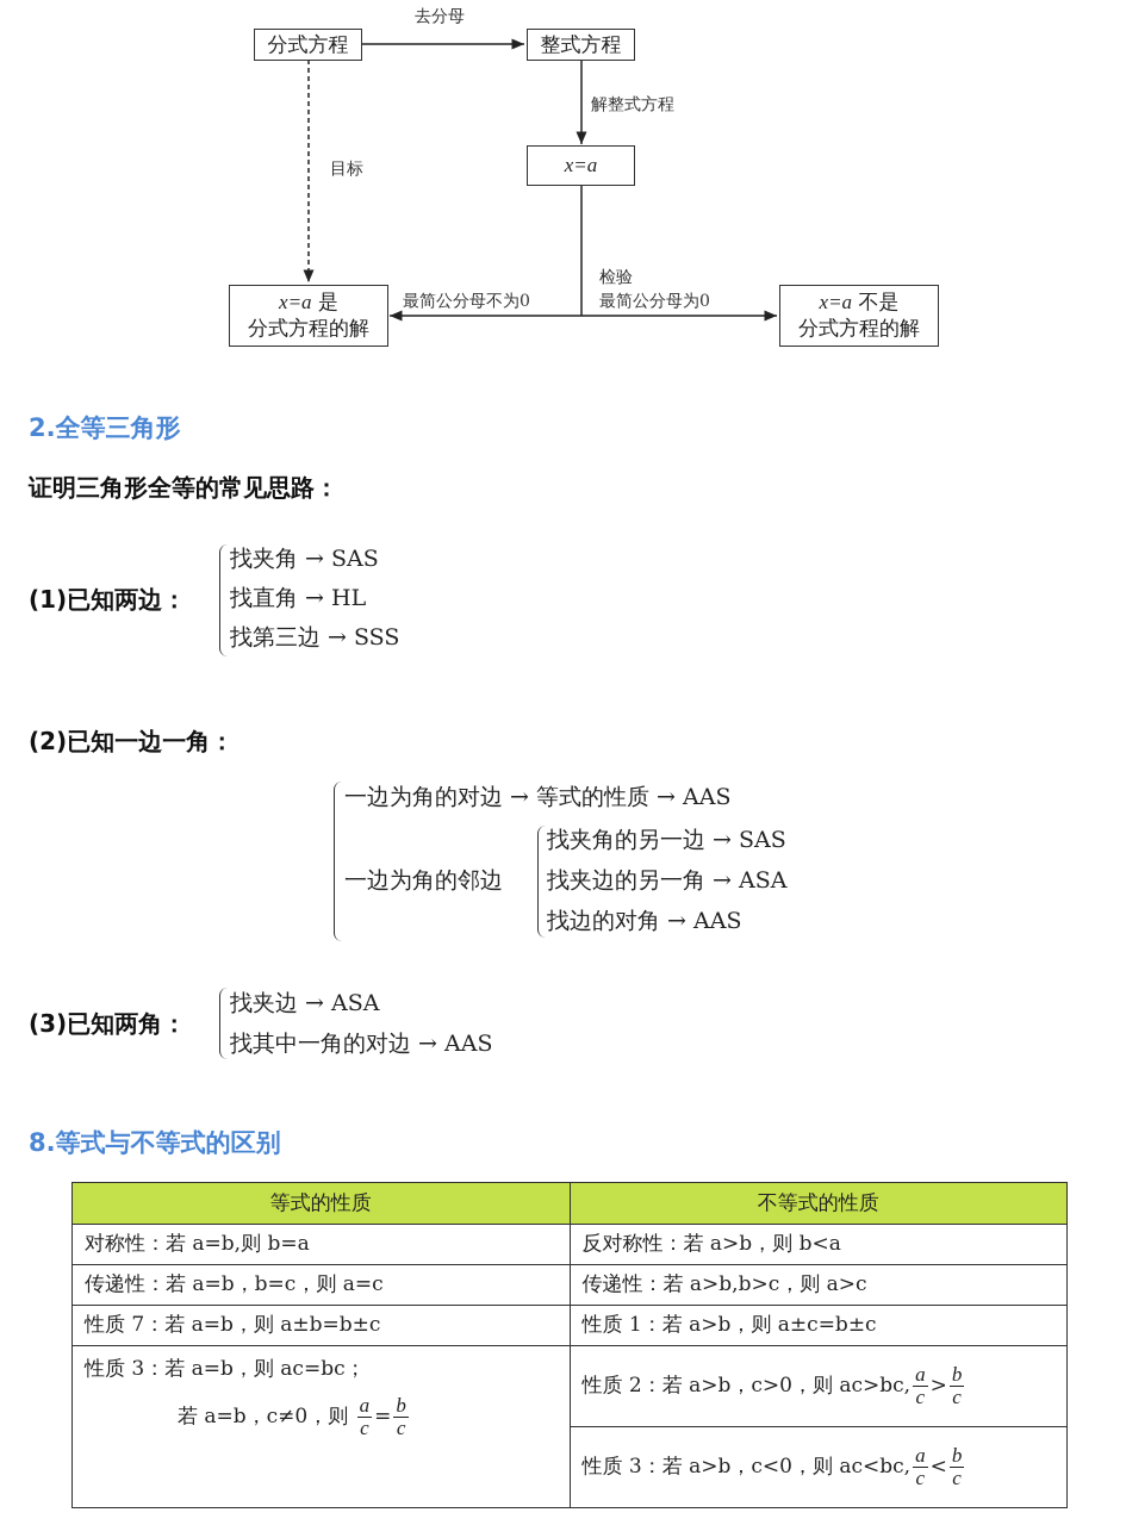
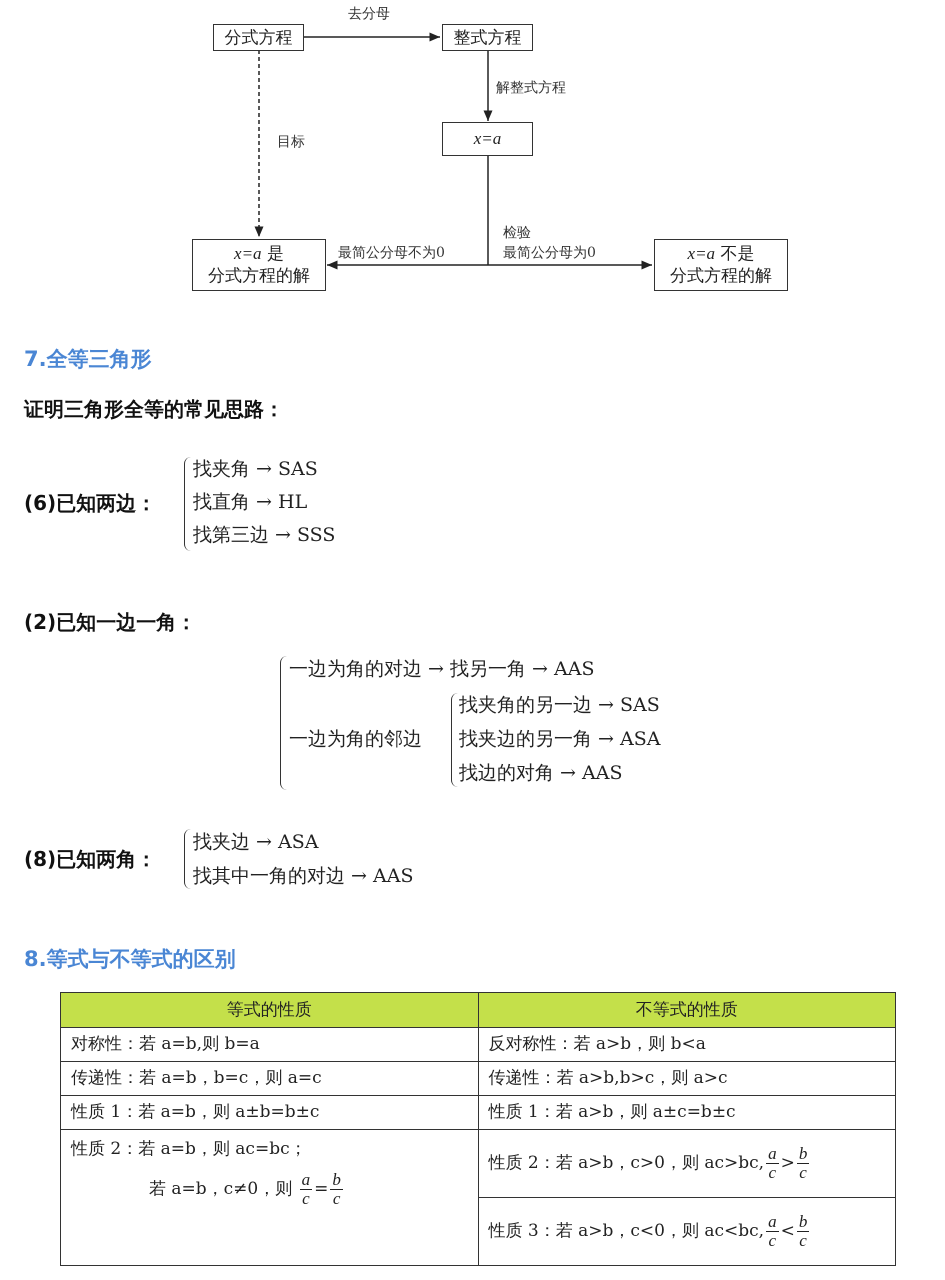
  分式方程
  整式方程
  x=a
  x=a 是
  分式方程的解
  x=a 不是
  分式方程的解
  去分母
  解整式方程
  目标
  检验
  最简公分母不为0
  最简公分母为0
- 2.全等三角形
+ 7.全等三角形
  证明三角形全等的常见思路：
- (1)已知两边：
+ (6)已知两边：
  找夹角 → SAS
  找直角 → HL
  找第三边 → SSS
  (2)已知一边一角：
- 一边为角的对边 → 等式的性质 → AAS
+ 一边为角的对边 → 找另一角 → AAS
  一边为角的邻边
  找夹角的另一边 → SAS
  找夹边的另一角 → ASA
  找边的对角 → AAS
- (3)已知两角：
+ (8)已知两角：
  找夹边 → ASA
  找其中一角的对边 → AAS
  8.等式与不等式的区别
  等式的性质	不等式的性质
  对称性：若 a=b,则 b=a	反对称性：若 a>b，则 b<a
  传递性：若 a=b，b=c，则 a=c	传递性：若 a>b,b>c，则 a>c
- 性质 7：若 a=b，则 a±b=b±c	性质 1：若 a>b，则 a±c=b±c
+ 性质 1：若 a=b，则 a±b=b±c	性质 1：若 a>b，则 a±c=b±c
- 性质 3：若 a=b，则 ac=bc； 若 a=b，c≠0，则 ac= bc	性质 2：若 a>b，c>0，则 ac>bc, ac> bc
+ 性质 2：若 a=b，则 ac=bc； 若 a=b，c≠0，则 ac= bc	性质 2：若 a>b，c>0，则 ac>bc, ac> bc
  性质 3：若 a>b，c<0，则 ac<bc, ac< bc
